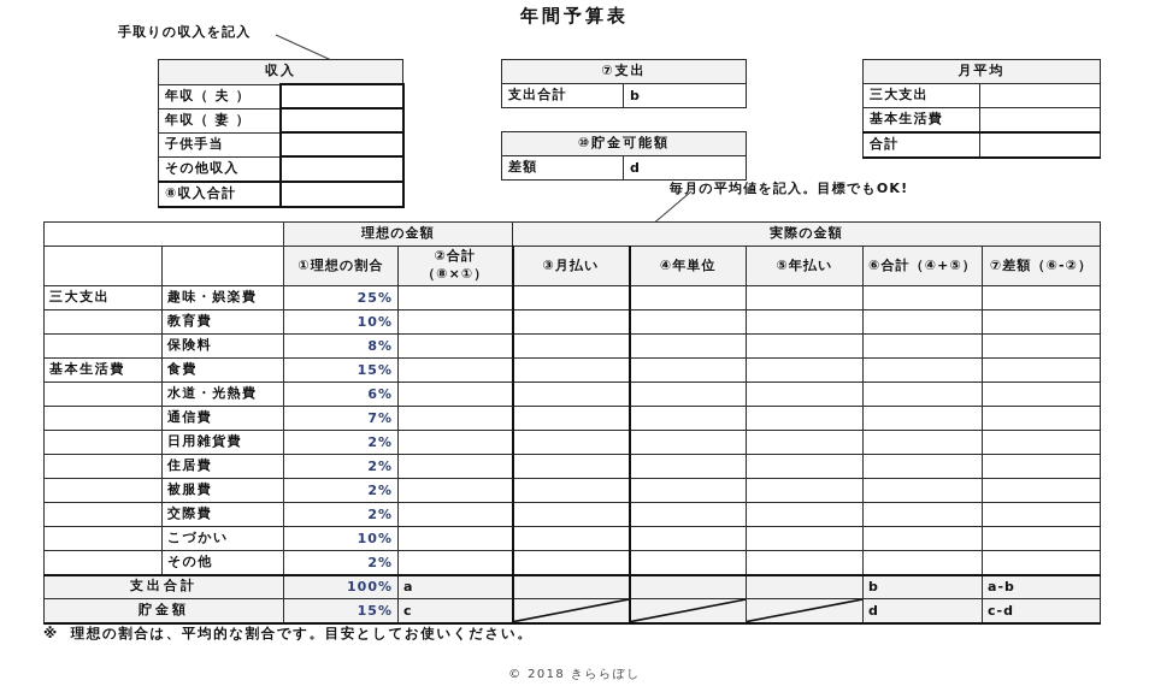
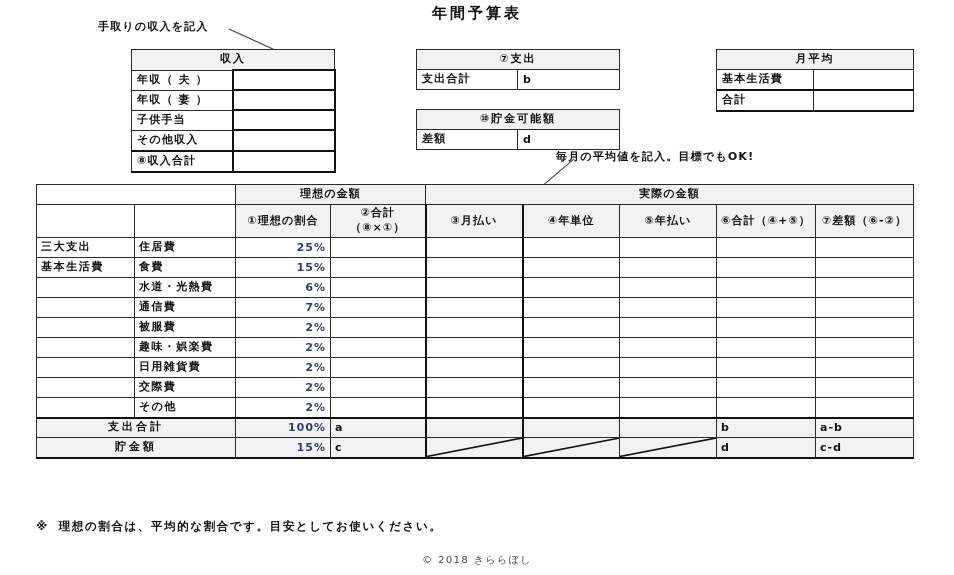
  年間予算表
  手取りの収入を記入
  毎月の平均値を記入。目標でもOK!
  収入
  年収（ 夫 ）
  年収（ 妻 ）
  子供手当
  その他収入
  ⑧収入合計
  ⑦支出
  支出合計	b
  ⑩貯金可能額
  差額	d
  月平均
- 三大支出
  基本生活費
  合計
  	理想の金額	実際の金額
  		①理想の割合	②合計（⑧×①）	③月払い	④年単位	⑤年払い	⑥合計（④+⑤）	⑦差額（⑥-②）
- 三大支出	趣味・娯楽費	25%
+ 三大支出	住居費	25%
- 	教育費	10%
- 	保険料	8%
  基本生活費	食費	15%
  	水道・光熱費	6%
  	通信費	7%
- 	日用雑貨費	2%
+ 	被服費	2%
- 	住居費	2%
+ 	趣味・娯楽費	2%
- 	被服費	2%
+ 	日用雑貨費	2%
  	交際費	2%
- 	こづかい	10%
  	その他	2%
  支出合計	100%	a				b	a-b
  貯金額	15%	c				d	c-d
  ※ 理想の割合は、平均的な割合です。目安としてお使いください。
  © 2018 きららぼし
